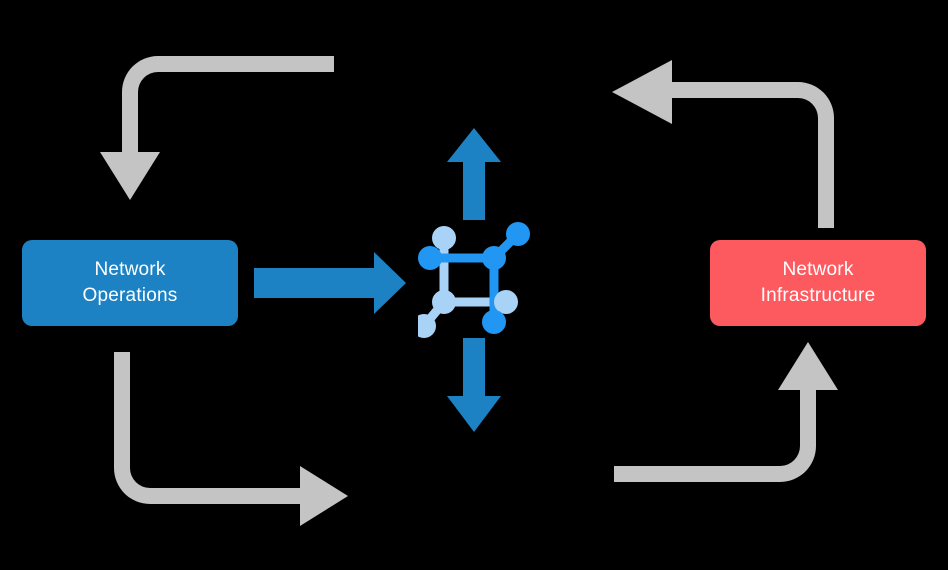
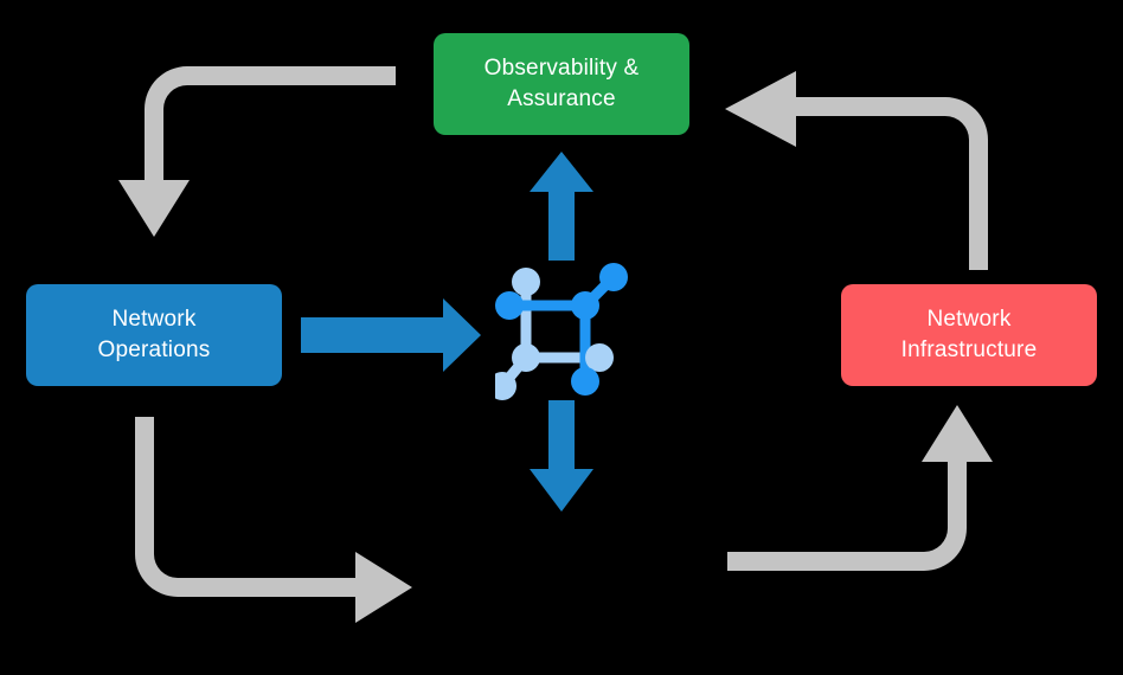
+ Observability &
+ Assurance
  Network
  Operations
  Network
  Infrastructure
